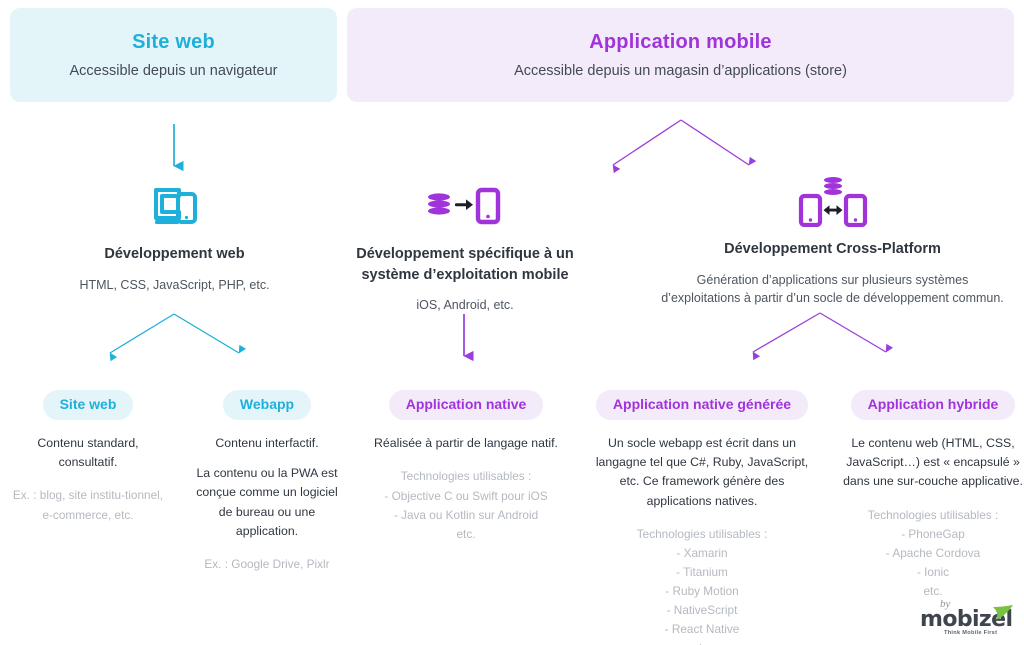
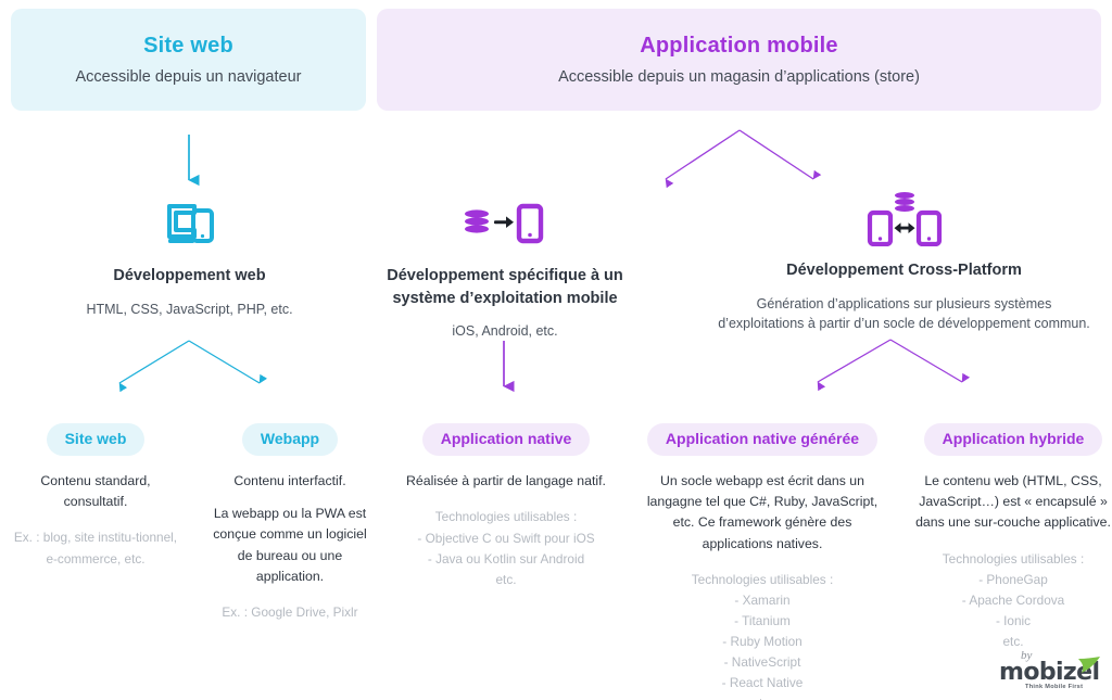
  Site web
  Accessible depuis un navigateur
  Application mobile
  Accessible depuis un magasin d’applications (store)
  Développement web
  HTML, CSS, JavaScript, PHP, etc.
  Développement spécifique à un
  système d’exploitation mobile
  iOS, Android, etc.
  Développement Cross-Platform
  Génération d’applications sur plusieurs systèmes
  d’exploitations à partir d’un socle de développement commun.
  Site web
  Contenu standard, consultatif.
  Ex. : blog, site institu-tionnel, e-commerce, etc.
  Webapp
  Contenu interfactif.
- La contenu ou la PWA est conçue comme un logiciel de bureau ou une application.
+ La webapp ou la PWA est conçue comme un logiciel de bureau ou une application.
  Ex. : Google Drive, Pixlr
  Application native
  Réalisée à partir de langage natif.
  Technologies utilisables :
  - Objective C ou Swift pour iOS
  - Java ou Kotlin sur Android
  etc.
  Application native générée
  Un socle webapp est écrit dans un langagne tel que C#, Ruby, JavaScript, etc. Ce framework génère des applications natives.
  Technologies utilisables :
  - Xamarin
  - Titanium
  - Ruby Motion
  - NativeScript
  - React Native
  Application hybride
  Le contenu web (HTML, CSS, JavaScript…) est « encapsulé » dans une sur-couche applicative.
  Technologies utilisables :
  - PhoneGap
  - Apache Cordova
  - Ionic
  etc.
  by
  mobizel
